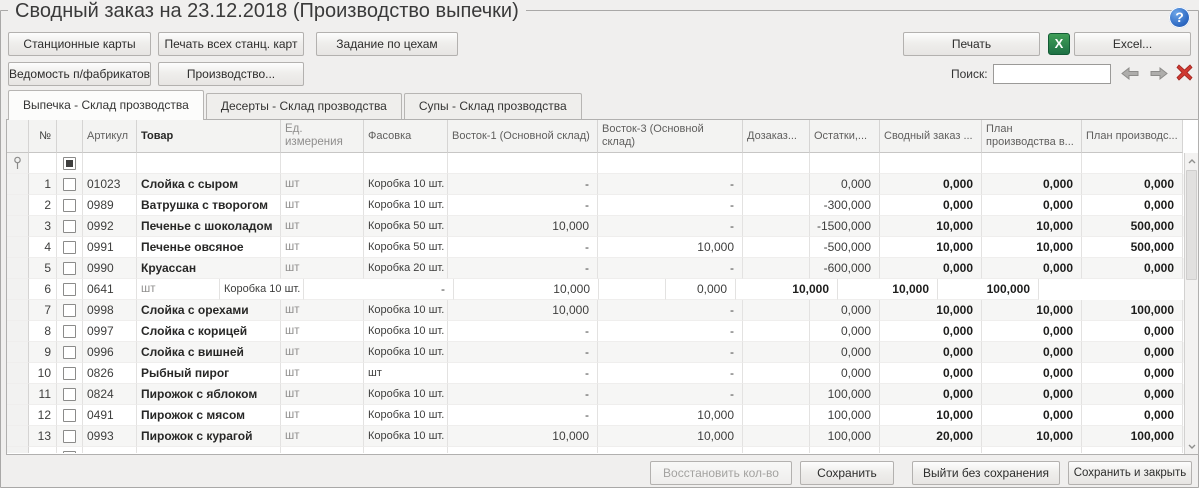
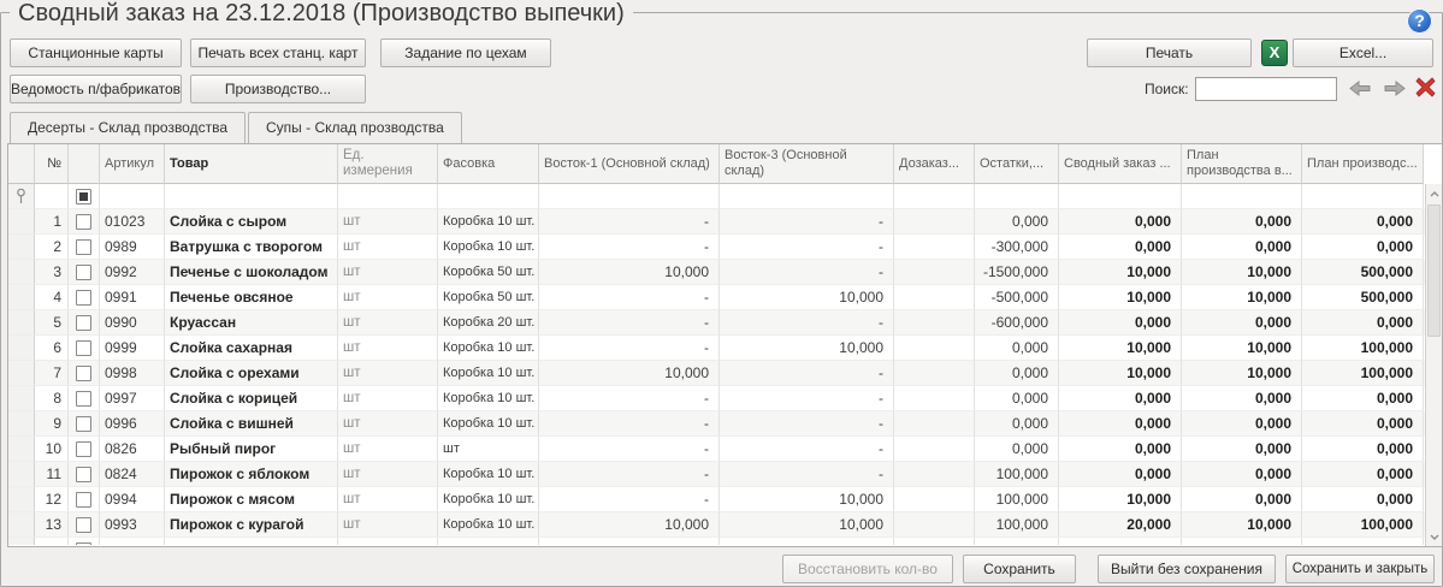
  Сводный заказ на 23.12.2018 (Производство выпечки)
  ?
  Станционные карты
  Печать всех станц. карт
  Задание по цехам
  Ведомость п/фабрикатов
  Производство...
  Печать
  X
  Excel...
  Поиск:
- Выпечка - Склад прозводства
  Десерты - Склад прозводства
  Супы - Склад прозводства
  №
  Артикул
  Товар
  Ед. измерения
  Фасовка
  Восток-1 (Основной склад)
  Восток-3 (Основной склад)
  Дозаказ...
  Остатки,...
  Сводный заказ ...
  План производства в...
  План производс...
  1
  01023
  Слойка с сыром
  шт
  Коробка 10 шт.
  -
  -
  0,000
  0,000
  0,000
  0,000
  2
  0989
  Ватрушка с творогом
  шт
  Коробка 10 шт.
  -
  -
  -300,000
  0,000
  0,000
  0,000
  3
  0992
  Печенье с шоколадом
  шт
  Коробка 50 шт.
  10,000
  -
  -1500,000
  10,000
  10,000
  500,000
  4
  0991
  Печенье овсяное
  шт
  Коробка 50 шт.
  -
  10,000
  -500,000
  10,000
  10,000
  500,000
  5
  0990
  Круассан
  шт
  Коробка 20 шт.
  -
  -
  -600,000
  0,000
  0,000
  0,000
  6
- 0641
+ 0999
+ Слойка сахарная
  шт
  Коробка 10 шт.
  -
  10,000
  0,000
  10,000
  10,000
  100,000
  7
  0998
  Слойка с орехами
  шт
  Коробка 10 шт.
  10,000
  -
  0,000
  10,000
  10,000
  100,000
  8
  0997
  Слойка с корицей
  шт
  Коробка 10 шт.
  -
  -
  0,000
  0,000
  0,000
  0,000
  9
  0996
  Слойка с вишней
  шт
  Коробка 10 шт.
  -
  -
  0,000
  0,000
  0,000
  0,000
  10
  0826
  Рыбный пирог
  шт
  шт
  -
  -
  0,000
  0,000
  0,000
  0,000
  11
  0824
  Пирожок с яблоком
  шт
  Коробка 10 шт.
  -
  -
  100,000
  0,000
  0,000
  0,000
  12
- 0491
+ 0994
  Пирожок с мясом
  шт
  Коробка 10 шт.
  -
  10,000
  100,000
  10,000
  0,000
  0,000
  13
  0993
  Пирожок с курагой
  шт
  Коробка 10 шт.
  10,000
  10,000
  100,000
  20,000
  10,000
  100,000
  Восстановить кол-во
  Сохранить
  Выйти без сохранения
  Сохранить и закрыть
